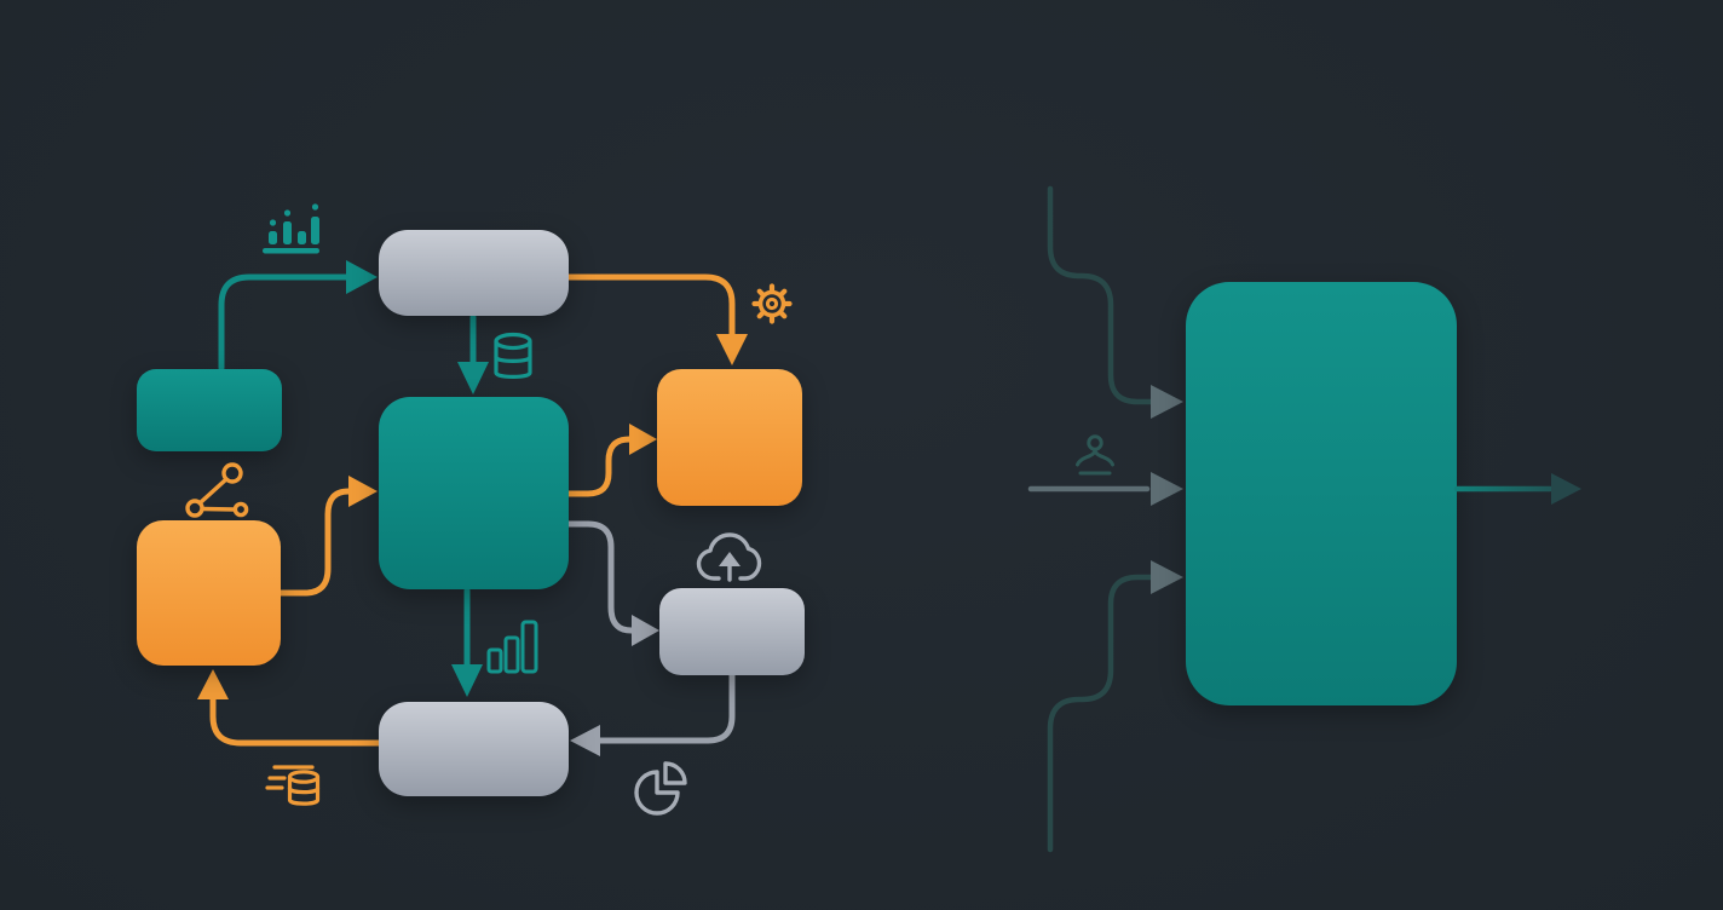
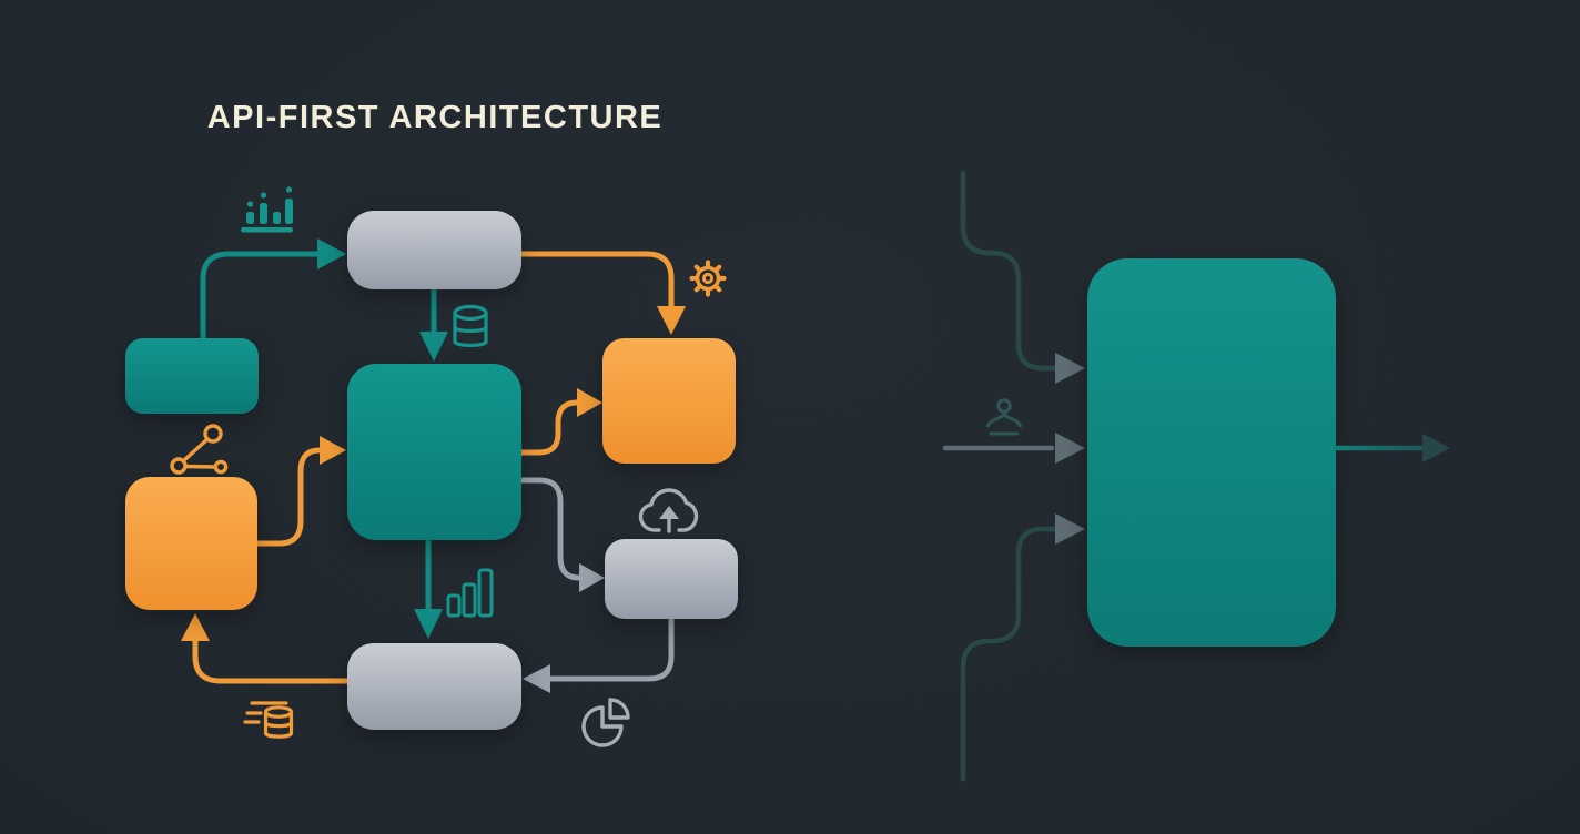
+ API-FIRST ARCHITECTURE
